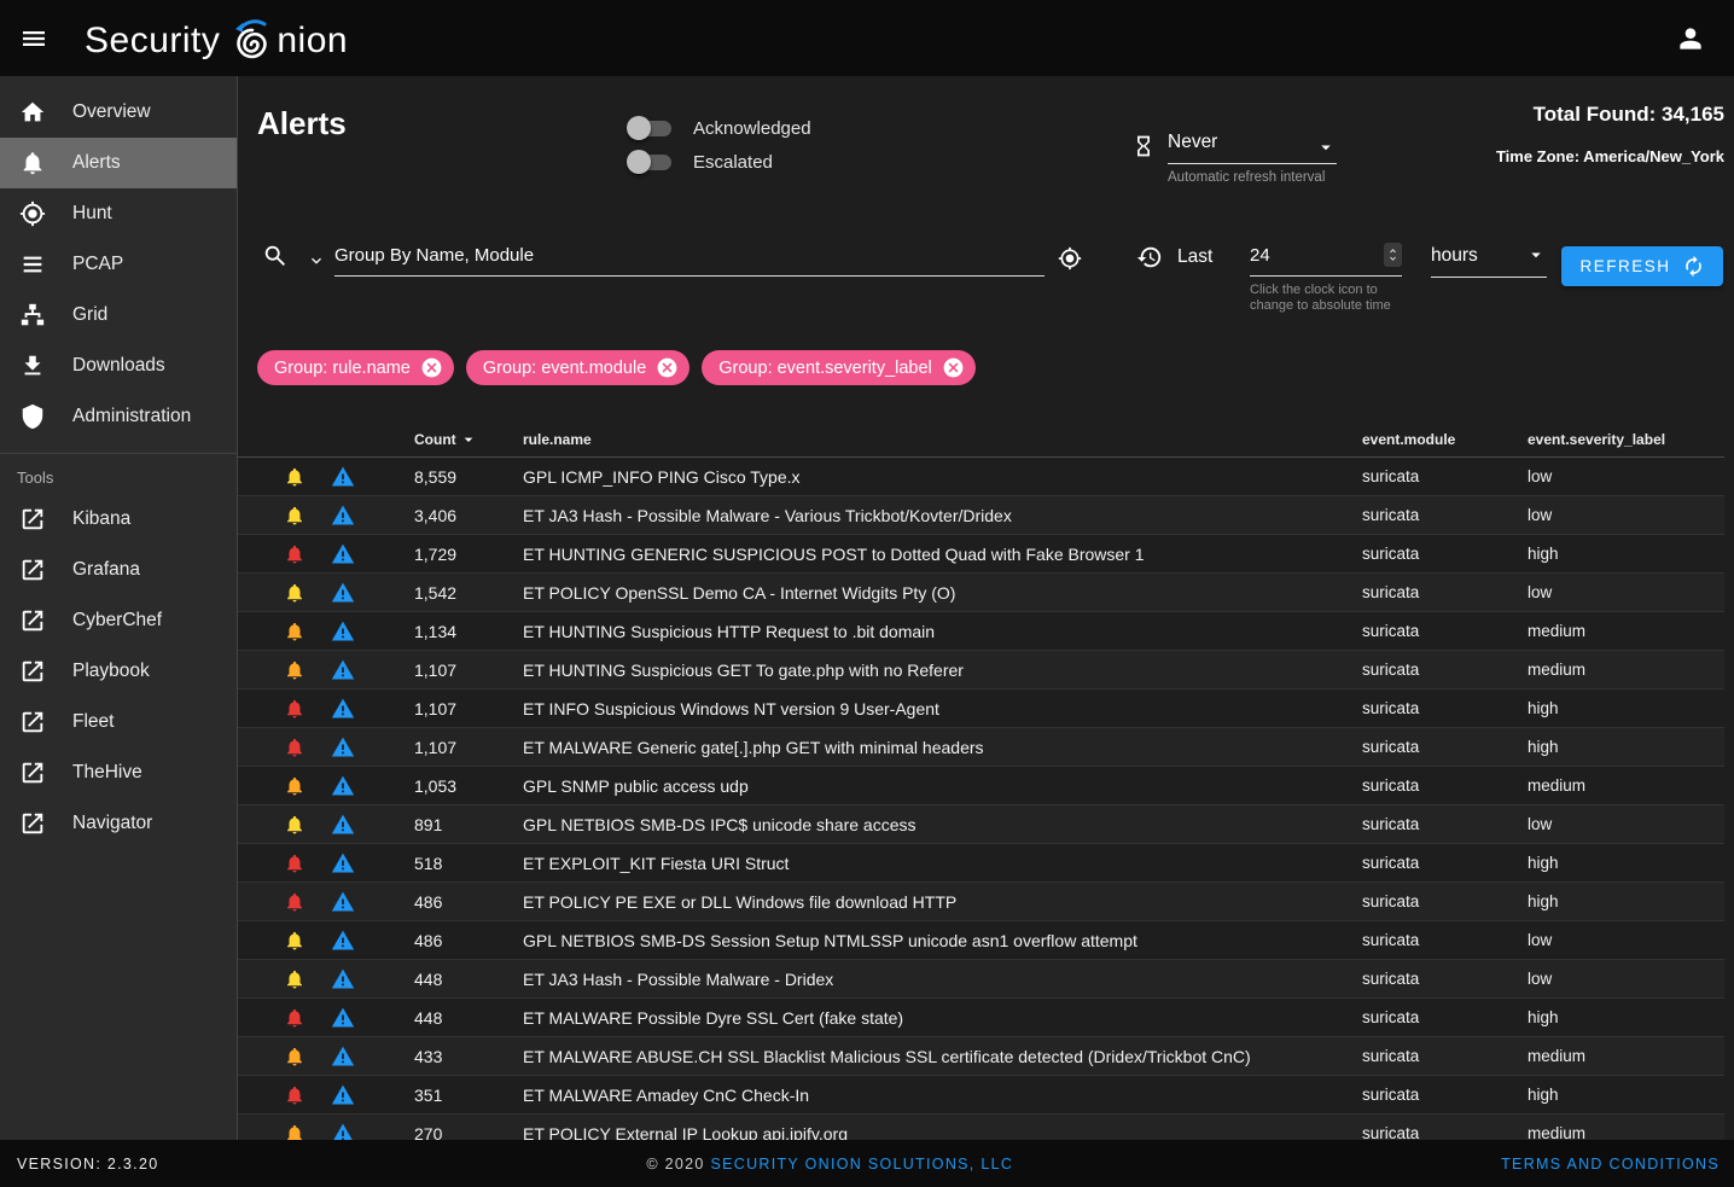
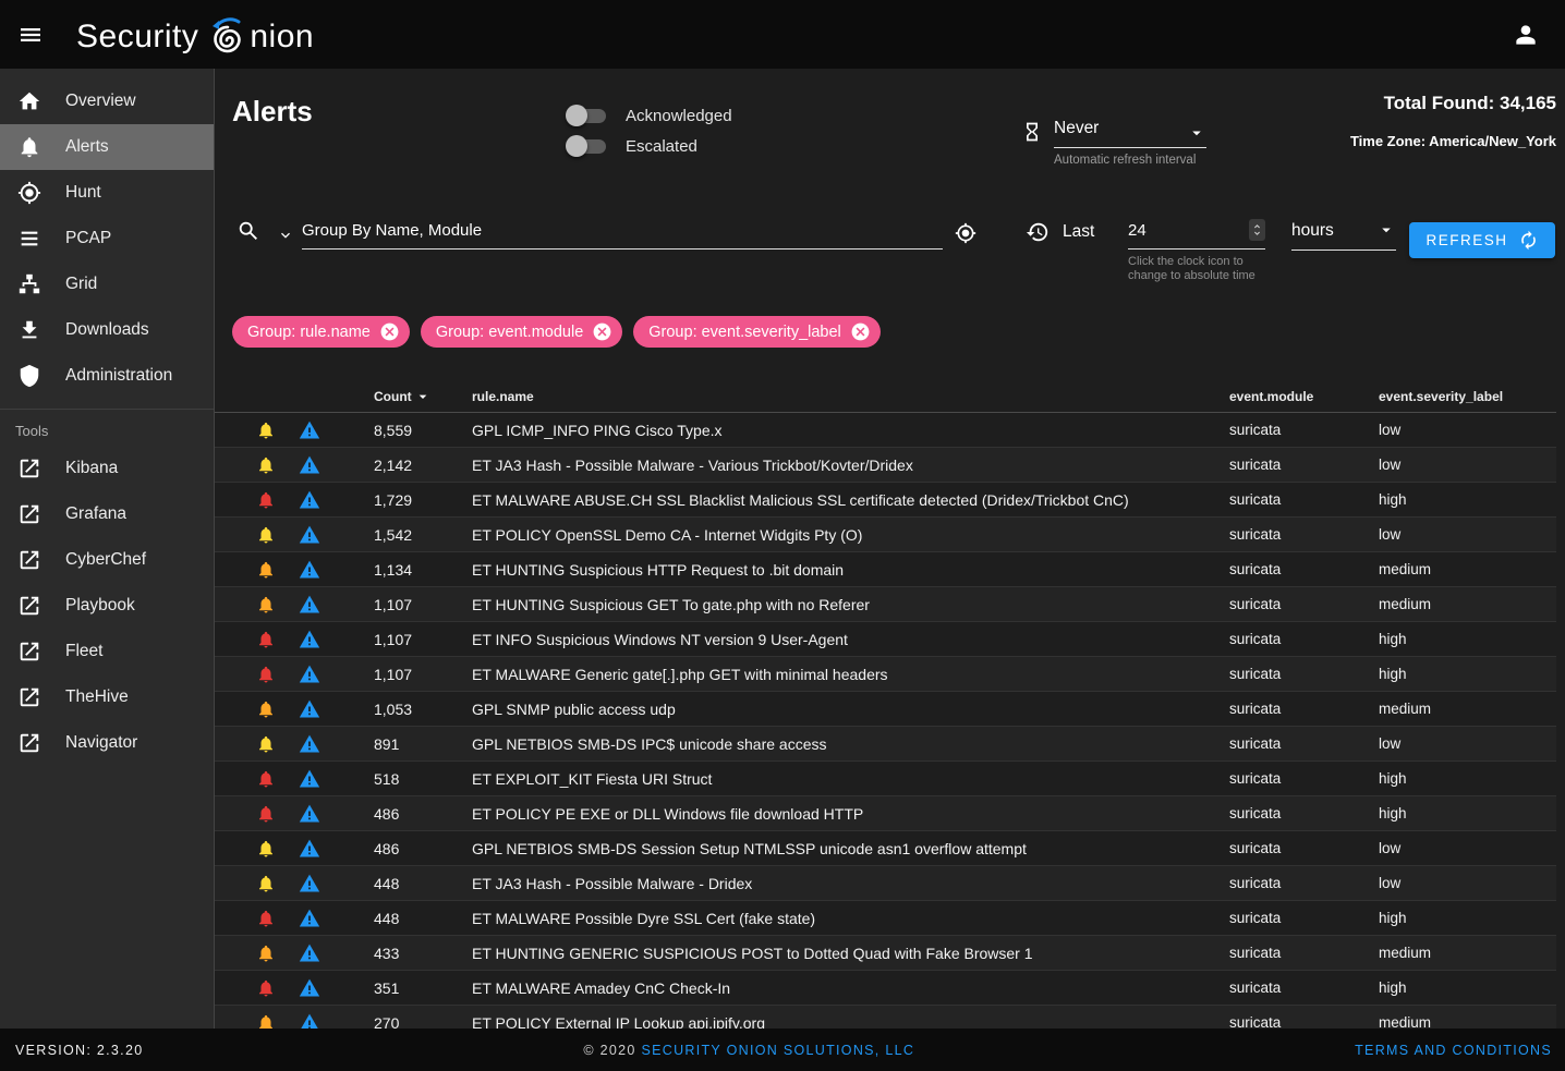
  Security
  nion
  Overview
  Alerts
  Hunt
  PCAP
  Grid
  Downloads
  Administration
  Tools
  Kibana
  Grafana
  CyberChef
  Playbook
  Fleet
  TheHive
  Navigator
  Alerts
  Acknowledged
  Escalated
  Never
  Automatic refresh interval
  Total Found: 34,165
  Time Zone: America/New_York
  Group By Name, Module
  Last
  24
  hours
  Click the clock icon to
  change to absolute time
  REFRESH
  Group: rule.name
  Group: event.module
  Group: event.severity_label
  Count
  rule.name
  event.module
  event.severity_label
  8,559
  GPL ICMP_INFO PING Cisco Type.x
  suricata
  low
- 3,406
+ 2,142
  ET JA3 Hash - Possible Malware - Various Trickbot/Kovter/Dridex
  suricata
  low
  1,729
- ET HUNTING GENERIC SUSPICIOUS POST to Dotted Quad with Fake Browser 1
+ ET MALWARE ABUSE.CH SSL Blacklist Malicious SSL certificate detected (Dridex/Trickbot CnC)
  suricata
  high
  1,542
  ET POLICY OpenSSL Demo CA - Internet Widgits Pty (O)
  suricata
  low
  1,134
  ET HUNTING Suspicious HTTP Request to .bit domain
  suricata
  medium
  1,107
  ET HUNTING Suspicious GET To gate.php with no Referer
  suricata
  medium
  1,107
  ET INFO Suspicious Windows NT version 9 User-Agent
  suricata
  high
  1,107
  ET MALWARE Generic gate[.].php GET with minimal headers
  suricata
  high
  1,053
  GPL SNMP public access udp
  suricata
  medium
  891
  GPL NETBIOS SMB-DS IPC$ unicode share access
  suricata
  low
  518
  ET EXPLOIT_KIT Fiesta URI Struct
  suricata
  high
  486
  ET POLICY PE EXE or DLL Windows file download HTTP
  suricata
  high
  486
  GPL NETBIOS SMB-DS Session Setup NTMLSSP unicode asn1 overflow attempt
  suricata
  low
  448
  ET JA3 Hash - Possible Malware - Dridex
  suricata
  low
  448
  ET MALWARE Possible Dyre SSL Cert (fake state)
  suricata
  high
  433
- ET MALWARE ABUSE.CH SSL Blacklist Malicious SSL certificate detected (Dridex/Trickbot CnC)
+ ET HUNTING GENERIC SUSPICIOUS POST to Dotted Quad with Fake Browser 1
  suricata
  medium
  351
  ET MALWARE Amadey CnC Check-In
  suricata
  high
  270
  ET POLICY External IP Lookup api.ipify.org
  suricata
  medium
  VERSION: 2.3.20
  © 2020 SECURITY ONION SOLUTIONS, LLC
  TERMS AND CONDITIONS
